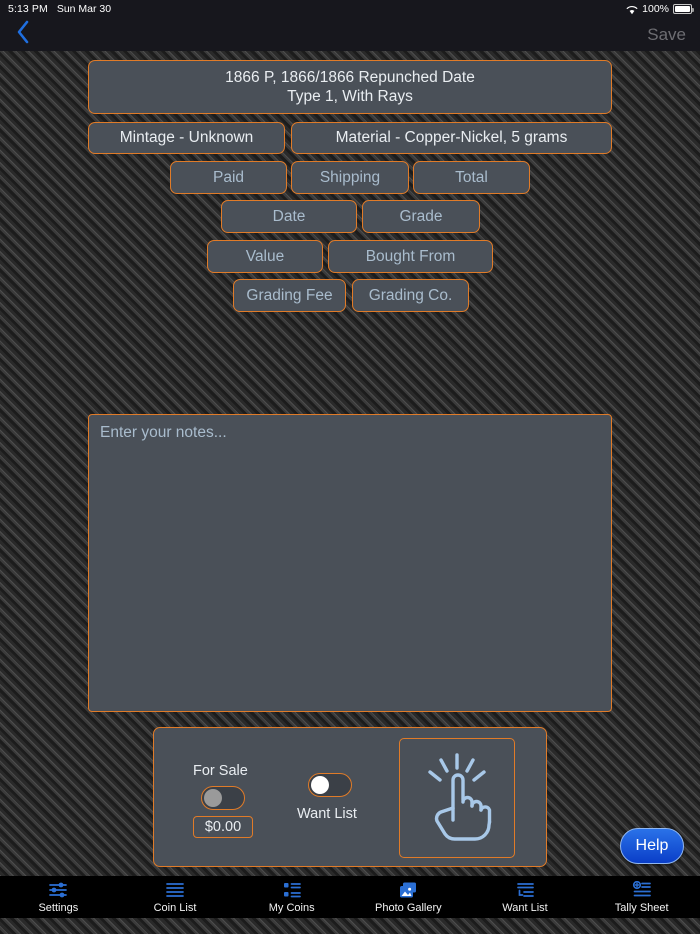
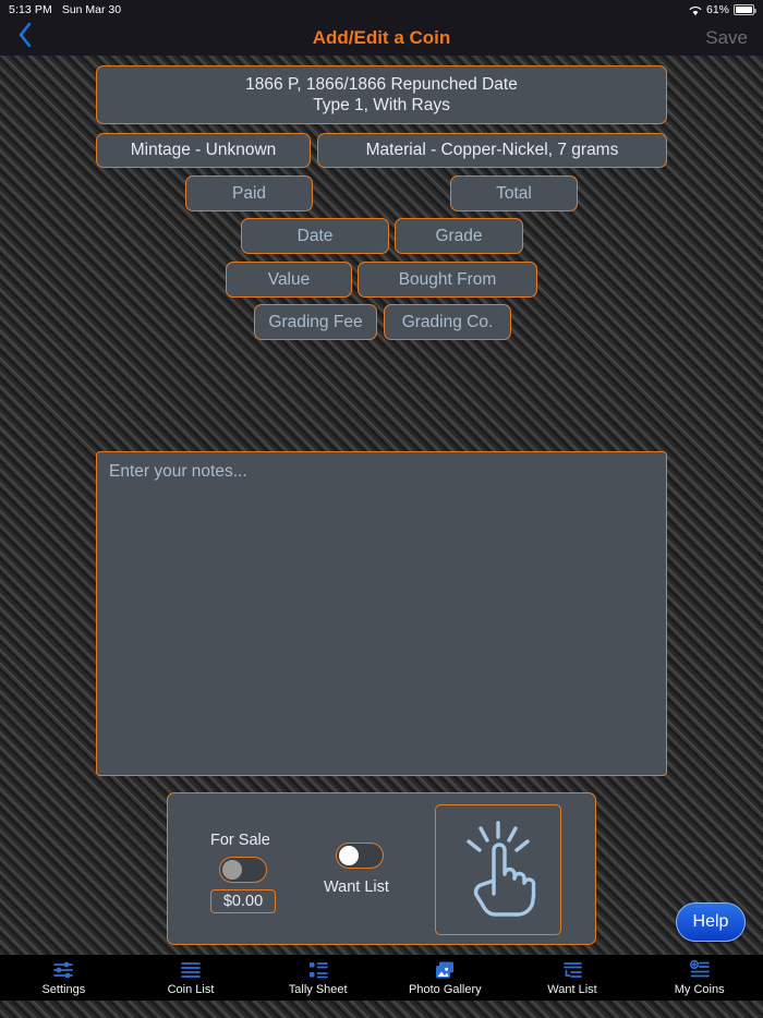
  5:13 PM
  Sun Mar 30
- 100%
+ 61%
+ Add/Edit a Coin
  Save
  1866 P, 1866/1866 Repunched Date
  Type 1, With Rays
  Mintage - Unknown
- Material - Copper-Nickel, 5 grams
+ Material - Copper-Nickel, 7 grams
  Paid
- Shipping
  Total
  Date
  Grade
  Value
  Bought From
  Grading Fee
  Grading Co.
  Enter your notes...
  For Sale
  $0.00
  Want List
  Help
  Settings
  Coin List
- My Coins
+ Tally Sheet
  Photo Gallery
  Want List
- Tally Sheet
+ My Coins
